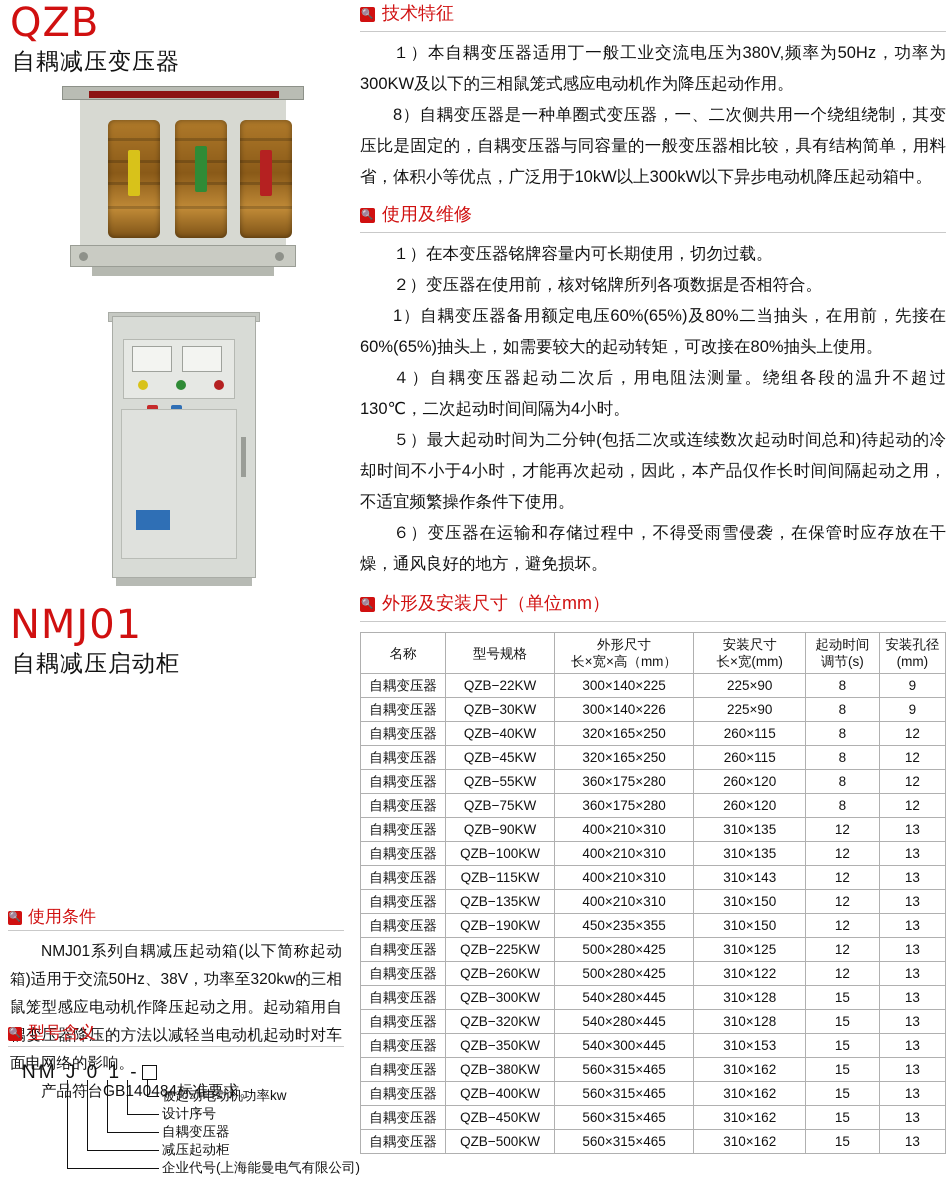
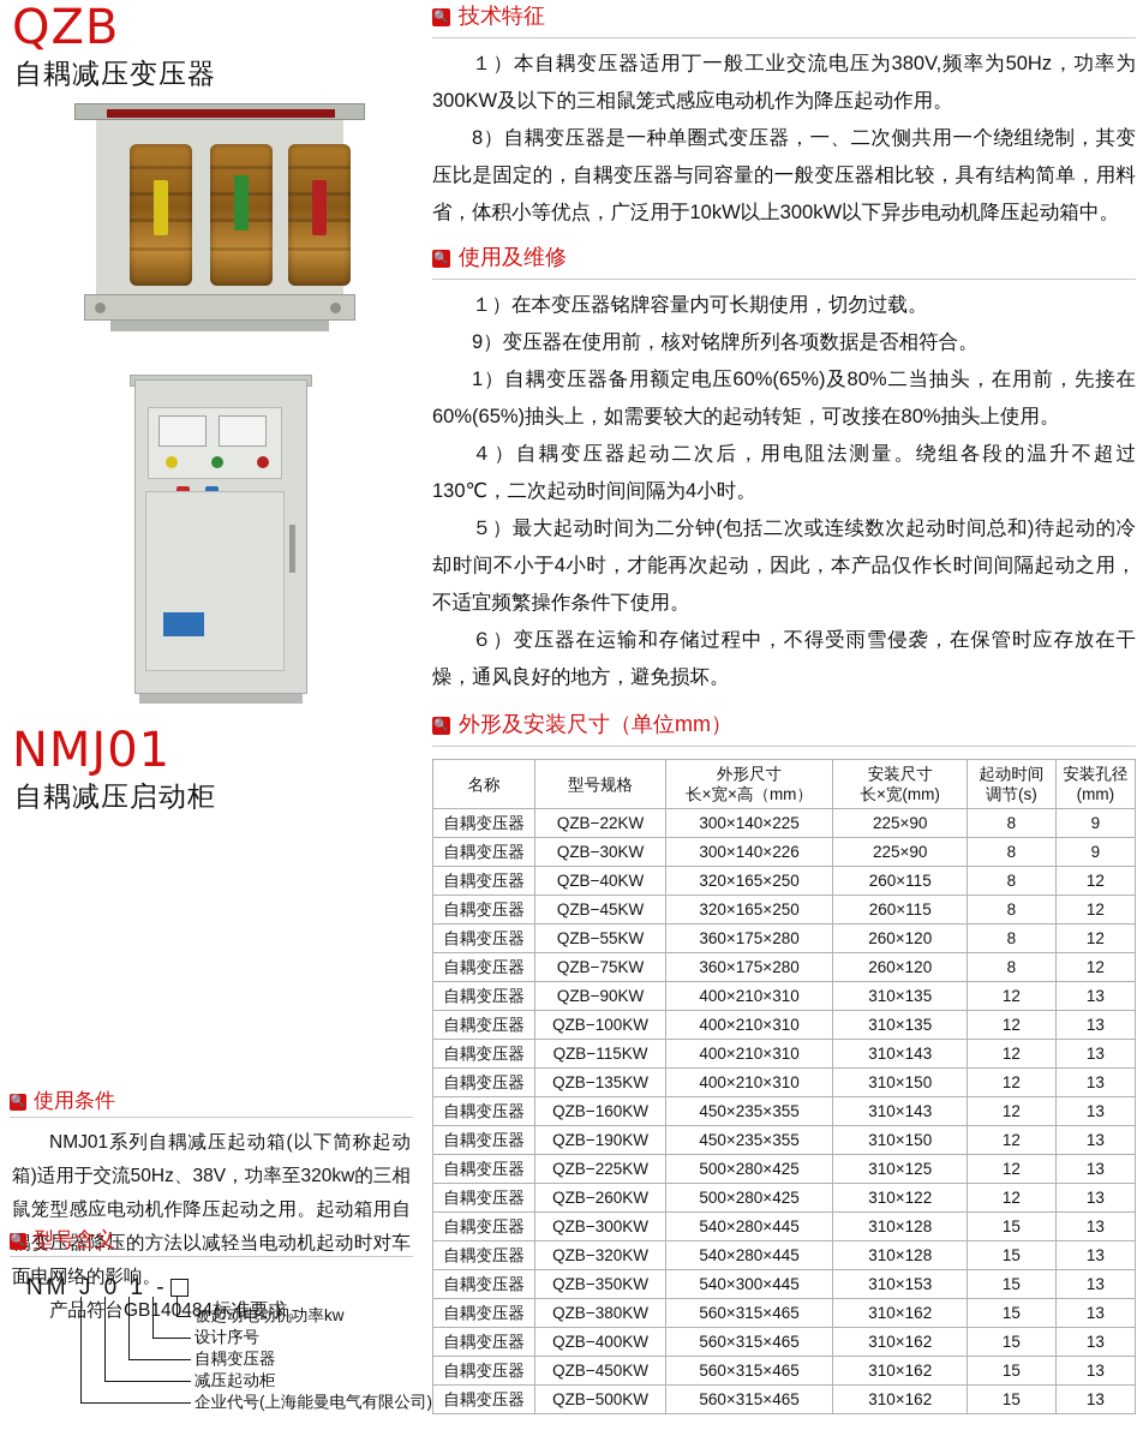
  QZB
  自耦减压变压器
  NMJ01
  自耦减压启动柜
  🔍 使用条件
  NMJ01系列自耦减压起动箱(以下简称起动箱)适用于交流50Hz、38V，功率至320kw的三相鼠笼型感应电动机作降压起动之用。起动箱用自变压器降压的方法以减轻当电动机起动时对车面电网络的影响。
  产品符台GB14484标准要求。
  🔍 型号含义
  NM J 0 1 -
  被起动电动机功率kw
  设计序号
  自耦变压器
  减压起动柜
  企业代号(上海能曼电气有限公司)
  🔍 技术特征
  １）本自耦变压器适用丁一般工业交流电压为380V,频率为50Hz，功率为300KW及以下的三相鼠笼式感应电动机作为降压起动作用。
  8）自耦变压器是一种单圈式变压器，一、二次侧共用一个绕组绕制，其变压比是固定的，自耦变压器与同容量的一般变压器相比较，具有结构简单，用料省，体积小等优点，广泛用于10kW以上300kW以下异步电动机降压起动箱中。
  🔍 使用及维修
  １）在本变压器铭牌容量内可长期使用，切勿过载。
- ２）变压器在使用前，核对铭牌所列各项数据是否相符合。
+ 9）变压器在使用前，核对铭牌所列各项数据是否相符合。
  1）自耦变压器备用额定电压60%(65%)及80%二当抽头，在用前，先接在60%(65%)抽头上，如需要较大的起动转矩，可改接在80%抽头上使用。
  ４）自耦变压器起动二次后，用电阻法测量。绕组各段的温升不超过130℃，二次起动时间间隔为4小时。
  ５）最大起动时间为二分钟(包括二次或连续数次起动时间总和)待起动的冷却时间不小于4小时，才能再次起动，因此，本产品仅作长时间间隔起动之用，不适宜频繁操作条件下使用。
  ６）变压器在运输和存储过程中，不得受雨雪侵袭，在保管时应存放在干燥，通风良好的地方，避免损坏。
  🔍 外形及安装尺寸（单位mm）
  名称	型号规格	外形尺寸长×宽×高（mm）	安装尺寸长×宽(mm)	起动时间调节(s)	安装孔径(mm)
  自耦变压器	QZB−22KW	300×140×225	225×90	8	9
  自耦变压器	QZB−30KW	300×140×226	225×90	8	9
  自耦变压器	QZB−40KW	320×165×250	260×115	8	12
  自耦变压器	QZB−45KW	320×165×250	260×115	8	12
  自耦变压器	QZB−55KW	360×175×280	260×120	8	12
  自耦变压器	QZB−75KW	360×175×280	260×120	8	12
  自耦变压器	QZB−90KW	400×210×310	310×135	12	13
  自耦变压器	QZB−100KW	400×210×310	310×135	12	13
  自耦变压器	QZB−115KW	400×210×310	310×143	12	13
  自耦变压器	QZB−135KW	400×210×310	310×150	12	13
+ 自耦变压器	QZB−160KW	450×235×355	310×143	12	13
  自耦变压器	QZB−190KW	450×235×355	310×150	12	13
  自耦变压器	QZB−225KW	500×280×425	310×125	12	13
  自耦变压器	QZB−260KW	500×280×425	310×122	12	13
  自耦变压器	QZB−300KW	540×280×445	310×128	15	13
  自耦变压器	QZB−320KW	540×280×445	310×128	15	13
  自耦变压器	QZB−350KW	540×300×445	310×153	15	13
  自耦变压器	QZB−380KW	560×315×465	310×162	15	13
  自耦变压器	QZB−400KW	560×315×465	310×162	15	13
  自耦变压器	QZB−450KW	560×315×465	310×162	15	13
  自耦变压器	QZB−500KW	560×315×465	310×162	15	13
